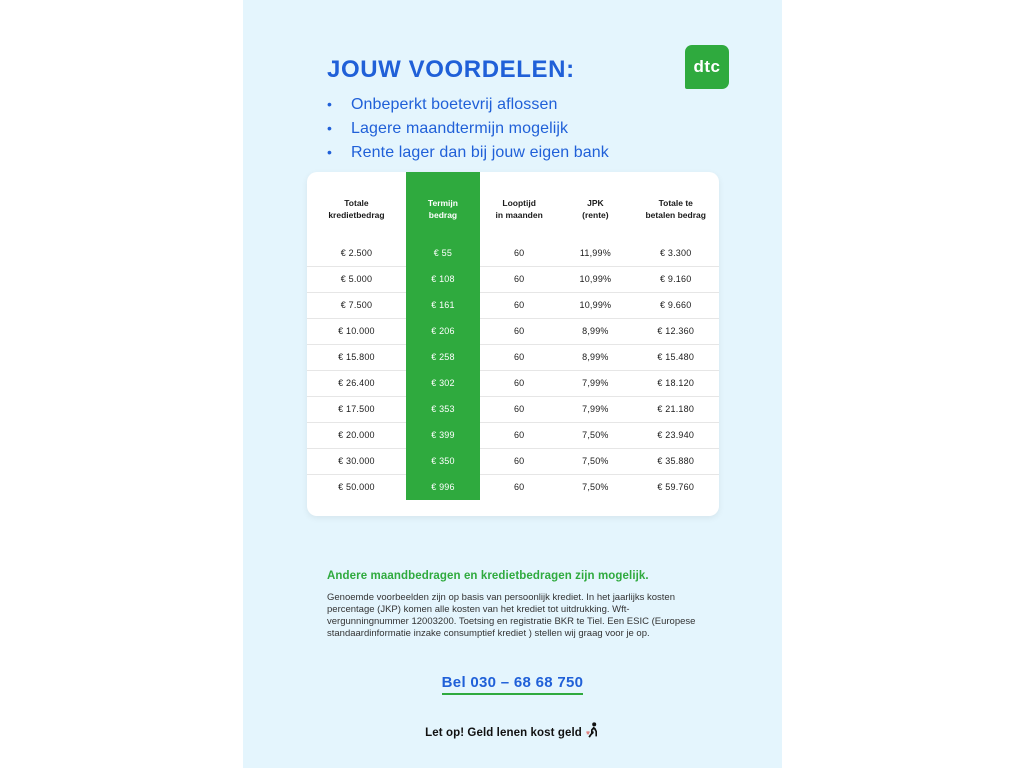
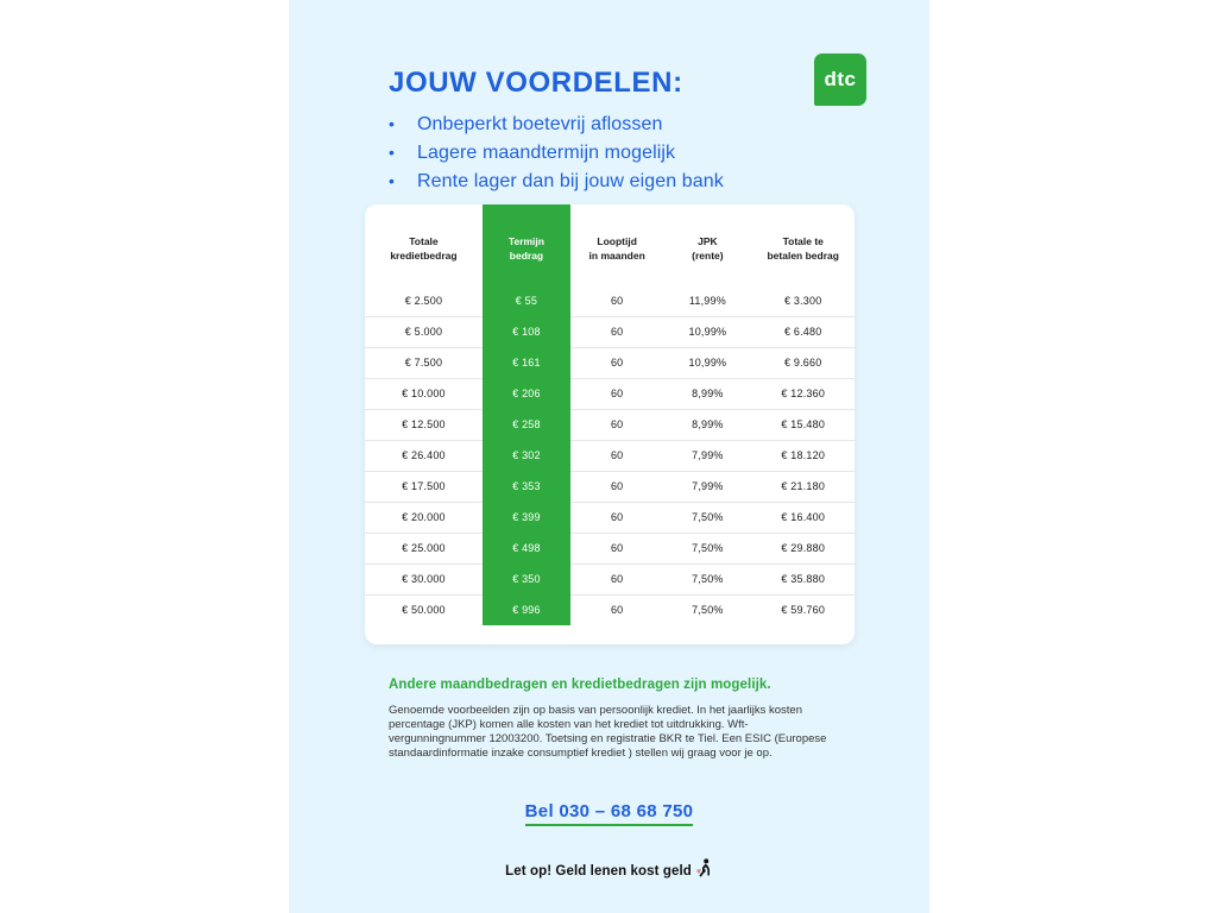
  dtc
  JOUW VOORDELEN:
  •
  Onbeperkt boetevrij aflossen
  •
  Lagere maandtermijn mogelijk
  •
  Rente lager dan bij jouw eigen bank
  Totale kredietbedrag	Termijn bedrag	Looptijd in maanden	JPK (rente)	Totale te betalen bedrag
  € 2.500	€ 55	60	11,99%	€ 3.300
- € 5.000	€ 108	60	10,99%	€ 9.160
+ € 5.000	€ 108	60	10,99%	€ 6.480
  € 7.500	€ 161	60	10,99%	€ 9.660
  € 10.000	€ 206	60	8,99%	€ 12.360
- € 15.800	€ 258	60	8,99%	€ 15.480
+ € 12.500	€ 258	60	8,99%	€ 15.480
  € 26.400	€ 302	60	7,99%	€ 18.120
  € 17.500	€ 353	60	7,99%	€ 21.180
- € 20.000	€ 399	60	7,50%	€ 23.940
+ € 20.000	€ 399	60	7,50%	€ 16.400
+ € 25.000	€ 498	60	7,50%	€ 29.880
  € 30.000	€ 350	60	7,50%	€ 35.880
  € 50.000	€ 996	60	7,50%	€ 59.760
  Andere maandbedragen en kredietbedragen zijn mogelijk.
  Genoemde voorbeelden zijn op basis van persoonlijk krediet. In het jaarlijks kosten percentage (JKP) komen alle kosten van het krediet tot uitdrukking. Wft-vergunningnummer 12003200. Toetsing en registratie BKR te Tiel. Een ESIC (Europese standaardinformatie inzake consumptief krediet ) stellen wij graag voor je op.
  Bel 030 – 68 68 750
  Let op! Geld lenen kost geld
